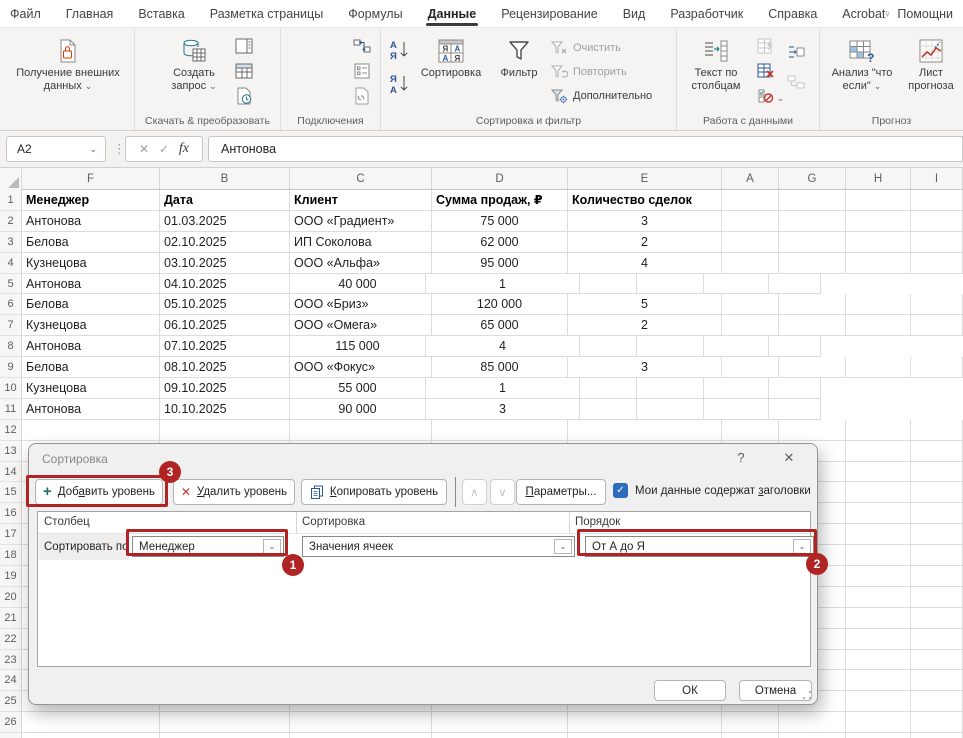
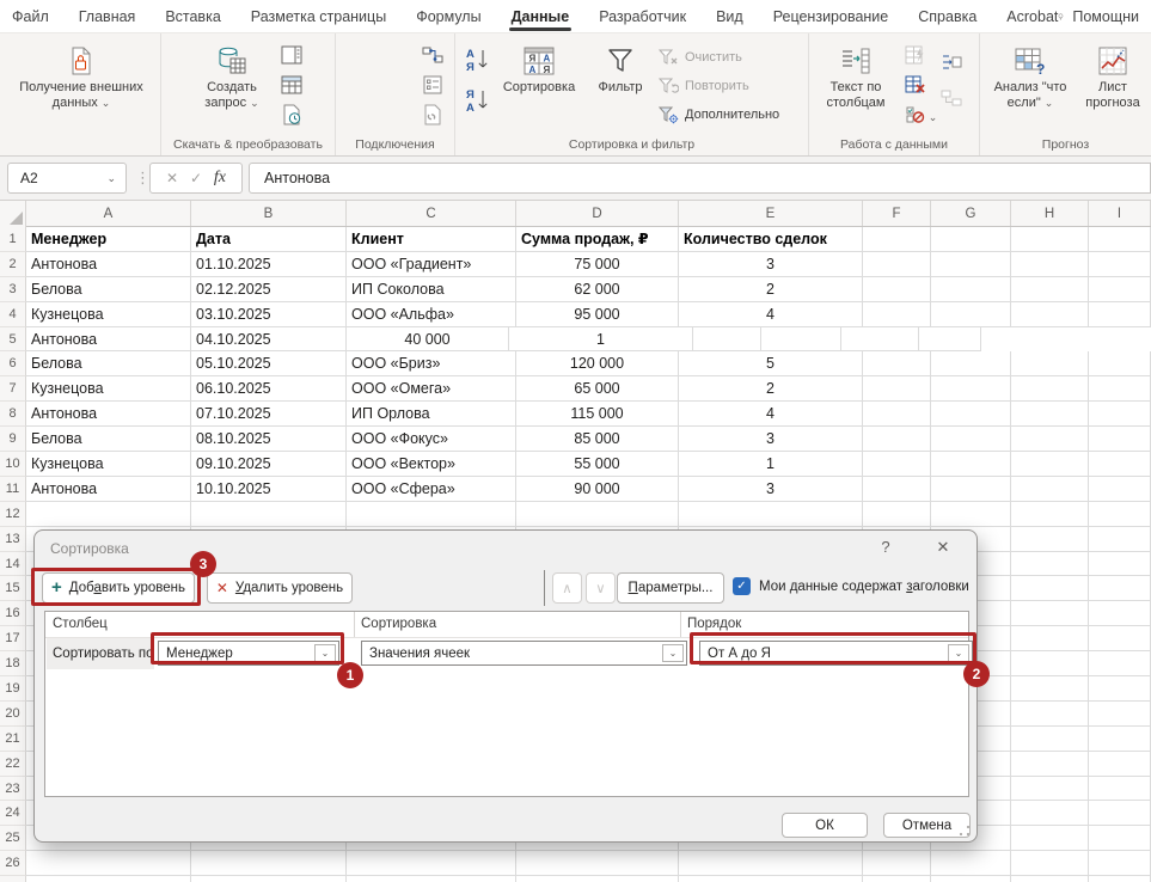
  Файл
  Главная
  Вставка
  Разметка страницы
  Формулы
  Данные
- Рецензирование
+ Разработчик
  Вид
- Разработчик
+ Рецензирование
  Справка
  Acrobat
  Помощни
  Получение внешних данных ⌄
  Создать запрос ⌄
  Скачать & преобразовать
  Подключения
  А
  Я
  Я
  А
  Я
  А
  А
  Я
  Сортировка
  Фильтр
  Очистить
  Повторить
  Дополнительно
  Сортировка и фильтр
  Текст по столбцам
  ⌄
  Работа с данными
  ?
  Анализ "что если" ⌄
  Лист прогноза
  Прогноз
  A2
  ⌄
  ⋮
  ✕
  ✓
  fx
  Антонова
- F
+ A
  B
  C
  D
  E
- A
+ F
  G
  H
  I
  1
  Менеджер
  Дата
  Клиент
  Сумма продаж, ₽
  Количество сделок
  2
  Антонова
- 01.03.2025
+ 01.10.2025
  ООО «Градиент»
  75 000
  3
  3
  Белова
- 02.10.2025
+ 02.12.2025
  ИП Соколова
  62 000
  2
  4
  Кузнецова
  03.10.2025
  ООО «Альфа»
  95 000
  4
  5
  Антонова
  04.10.2025
  40 000
  1
  6
  Белова
  05.10.2025
  ООО «Бриз»
  120 000
  5
  7
  Кузнецова
  06.10.2025
  ООО «Омега»
  65 000
  2
  8
  Антонова
  07.10.2025
+ ИП Орлова
  115 000
  4
  9
  Белова
  08.10.2025
  ООО «Фокус»
  85 000
  3
  10
  Кузнецова
  09.10.2025
+ ООО «Вектор»
  55 000
  1
  11
  Антонова
  10.10.2025
+ ООО «Сфера»
  90 000
  3
  12
  13
  14
  15
  16
  17
  18
  19
  20
  21
  22
  23
  24
  25
  26
  Сортировка
  ?
  ✕
  +
  Добавить уровень
  ✕
  Удалить уровень
- Копировать уровень
  ∧
  ∨
  Параметры...
  ✓
  Мои данные содержат заголовки
  Столбец
  Сортировка
  Порядок
  Сортировать по
  Менеджер
  ⌄
  Значения ячеек
  ⌄
  От А до Я
  ⌄
  ОК
  Отмена
  3
  1
  2
